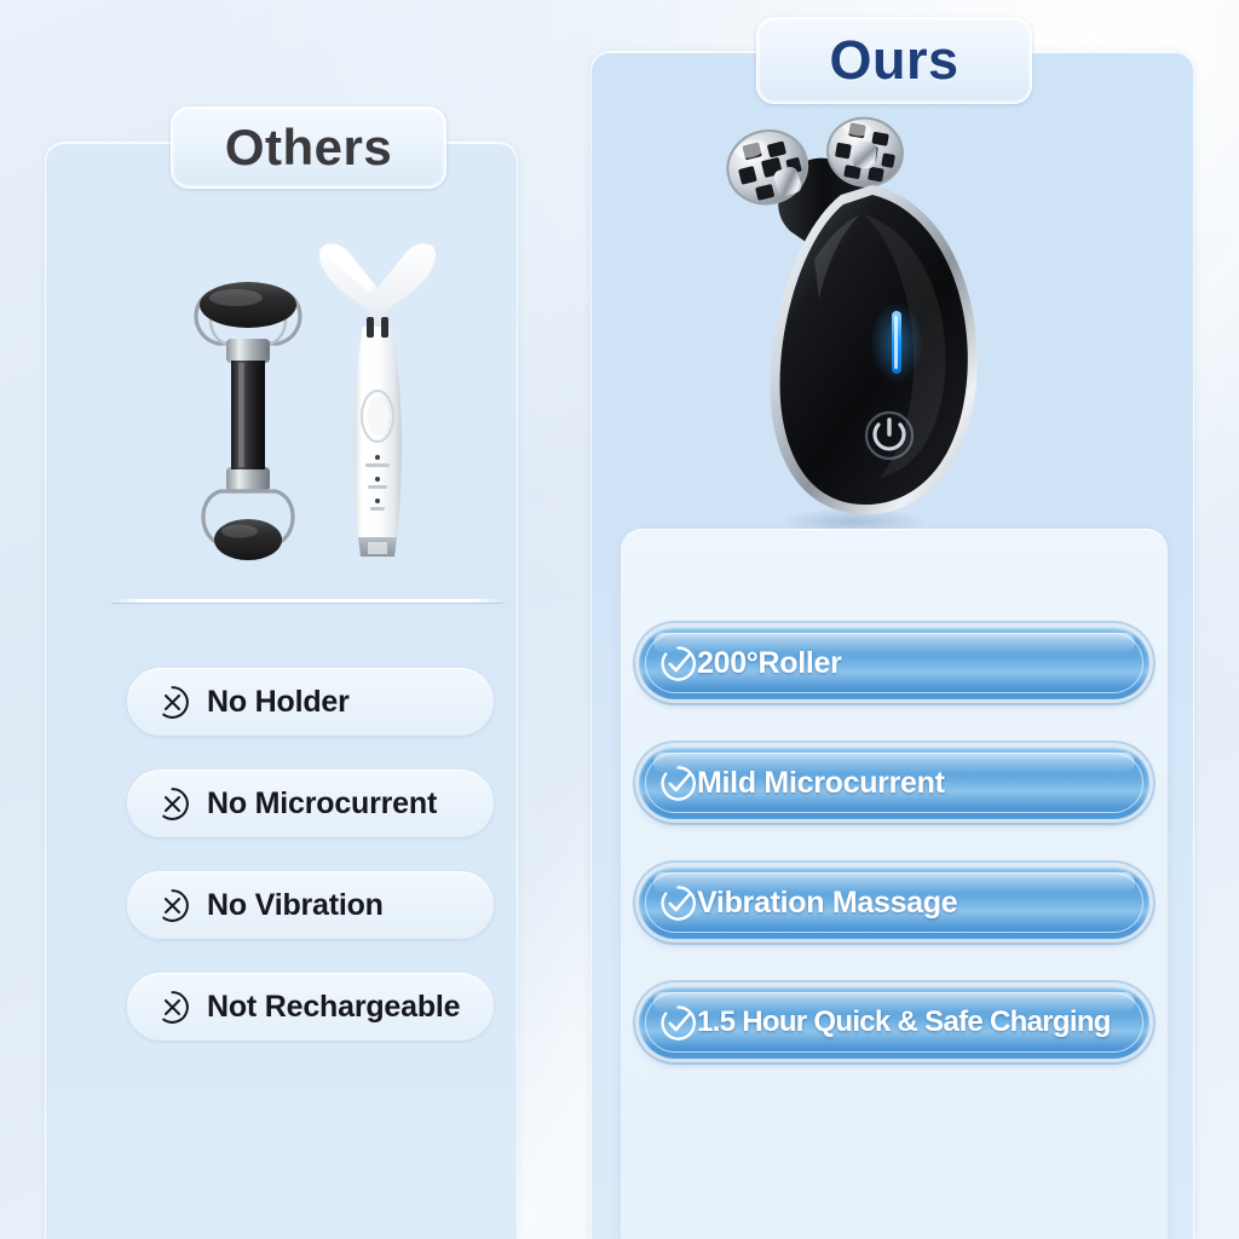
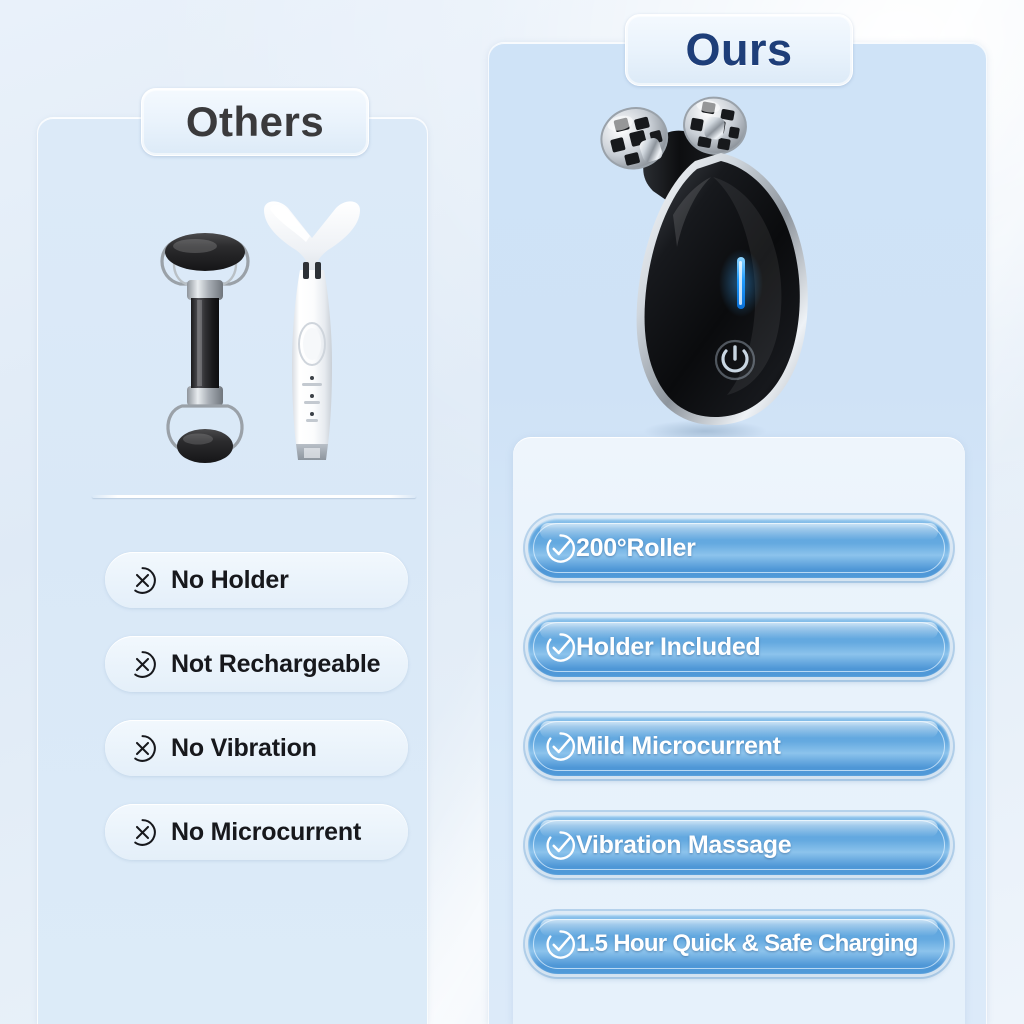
  No Holder
- No Microcurrent
+ Not Rechargeable
  No Vibration
- Not Rechargeable
+ No Microcurrent
  200°Roller
+ Holder Included
  Mild Microcurrent
  Vibration Massage
  1.5 Hour Quick & Safe Charging
  Others
  Ours
